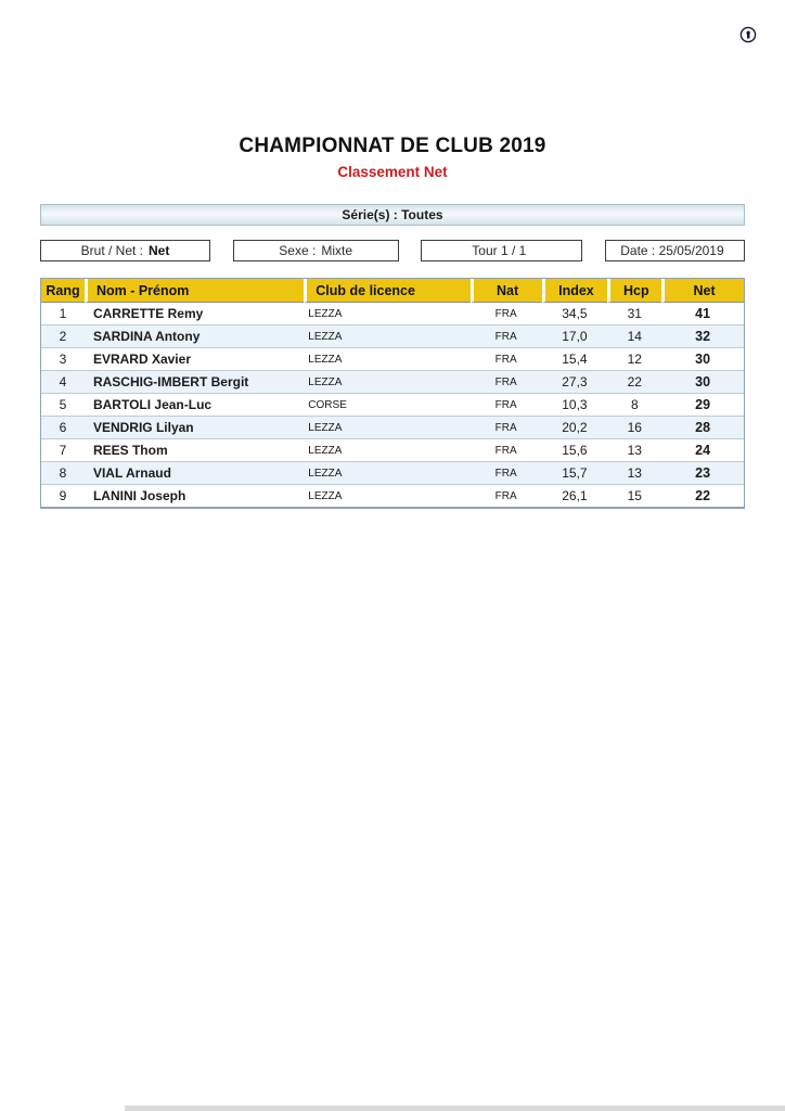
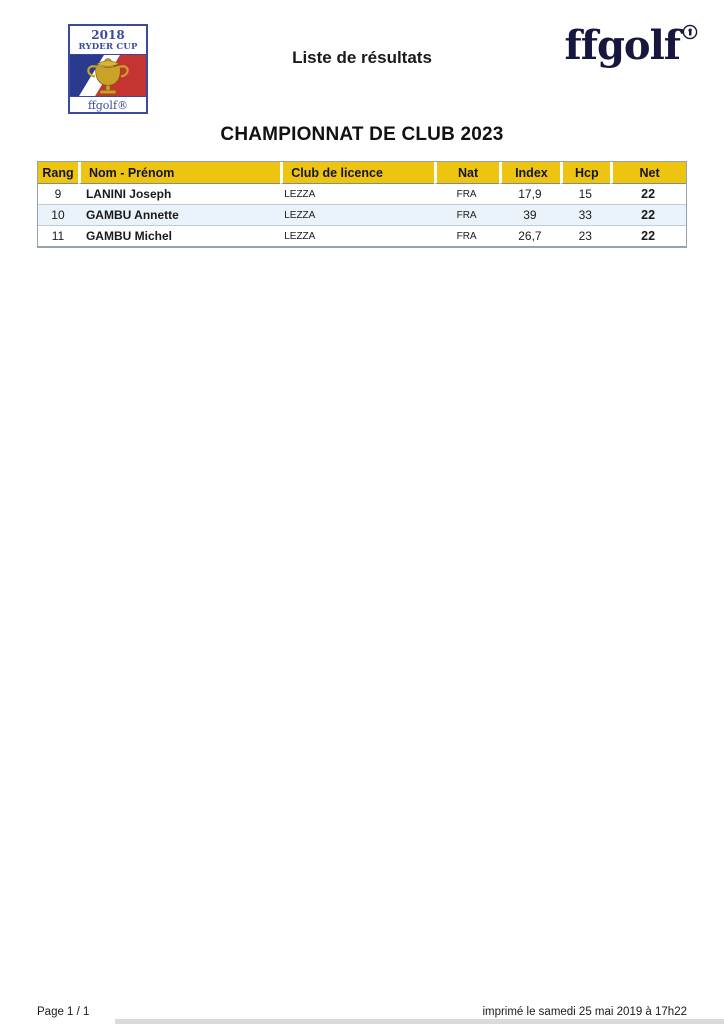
+ 2018
+ RYDER CUP
+ ffgolf®
+ Liste de résultats
+ ffgolf
- CHAMPIONNAT DE CLUB 2019
+ CHAMPIONNAT DE CLUB 2023
- Classement Net
- Série(s) : Toutes
- Brut / Net : Net
- Sexe : Mixte
- Tour 1 / 1
- Date : 25/05/2019
  Rang	Nom - Prénom	Club de licence	Nat	Index	Hcp	Net
- 1	CARRETTE Remy	LEZZA	FRA	34,5	31	41
- 2	SARDINA Antony	LEZZA	FRA	17,0	14	32
- 3	EVRARD Xavier	LEZZA	FRA	15,4	12	30
- 4	RASCHIG-IMBERT Bergit	LEZZA	FRA	27,3	22	30
- 5	BARTOLI Jean-Luc	CORSE	FRA	10,3	8	29
- 6	VENDRIG Lilyan	LEZZA	FRA	20,2	16	28
- 7	REES Thom	LEZZA	FRA	15,6	13	24
- 8	VIAL Arnaud	LEZZA	FRA	15,7	13	23
- 9	LANINI Joseph	LEZZA	FRA	26,1	15	22
+ 9	LANINI Joseph	LEZZA	FRA	17,9	15	22
+ 10	GAMBU Annette	LEZZA	FRA	39	33	22
+ 11	GAMBU Michel	LEZZA	FRA	26,7	23	22
+ Page 1 / 1
+ imprimé le samedi 25 mai 2019 à 17h22
